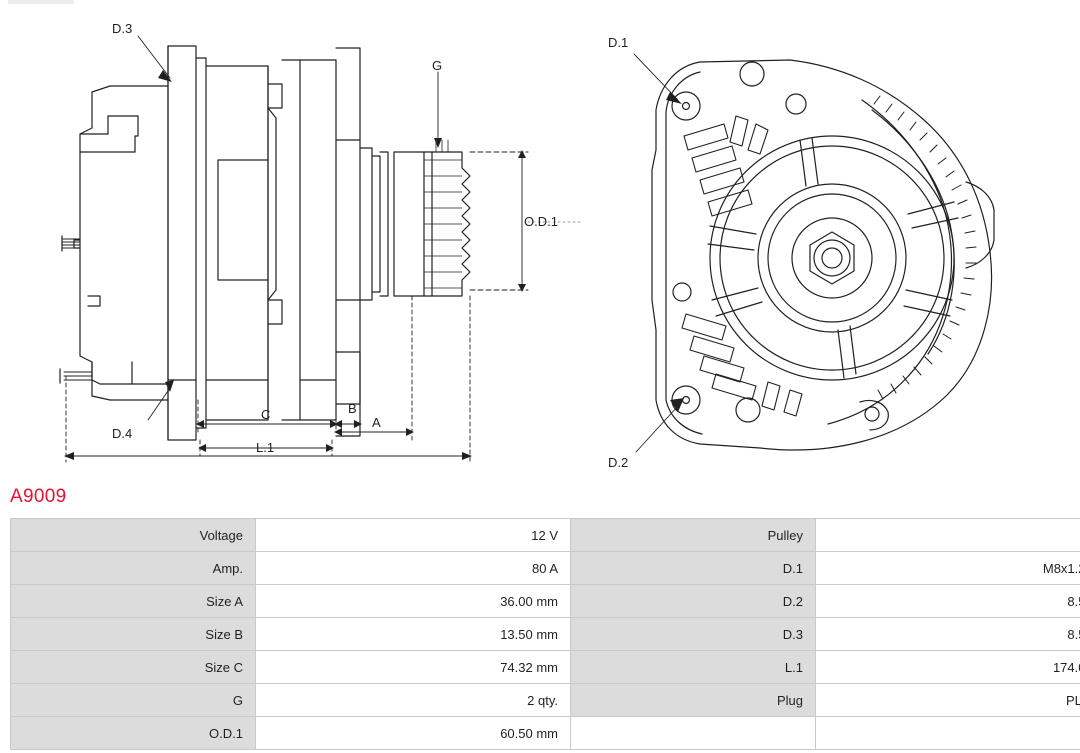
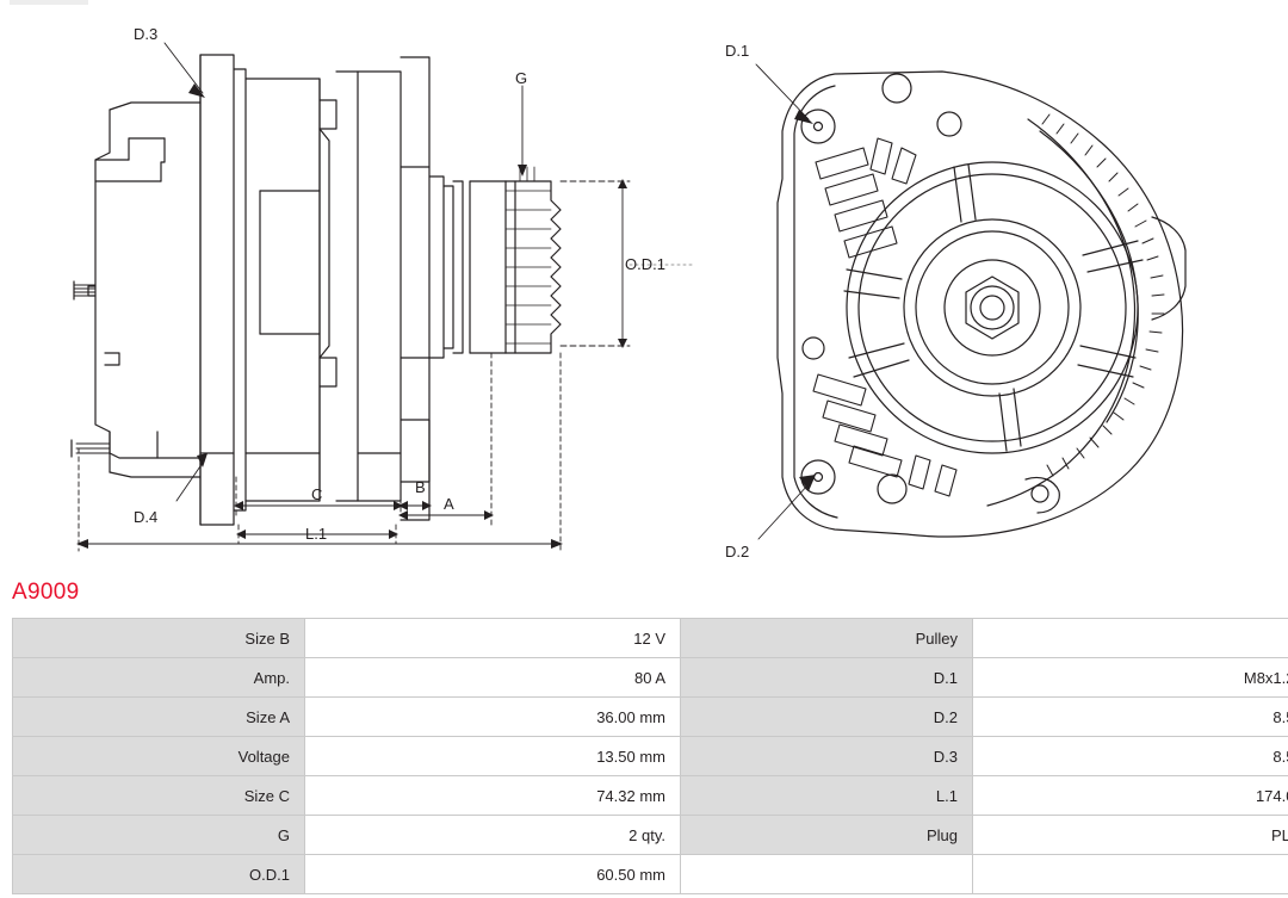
  D.3
  D.4
  G
  O.D.1
  A
  B
  C
  L.1
  D.1
  D.2
  A9009
- Voltage	12 V	Pulley
+ Size B	12 V	Pulley
  Amp.	80 A	D.1	M8x1.
  Size A	36.00 mm	D.2	8.
- Size B	13.50 mm	D.3	8.
+ Voltage	13.50 mm	D.3	8.
  Size C	74.32 mm	L.1	174.
  G	2 qty.	Plug	PL
  O.D.1	60.50 mm
